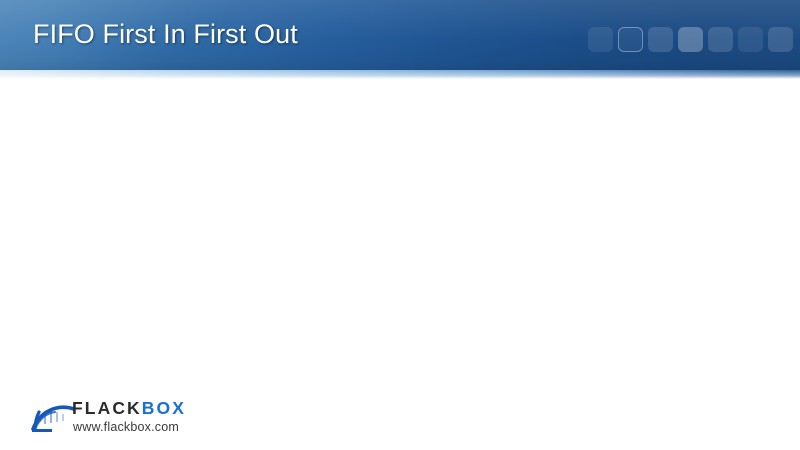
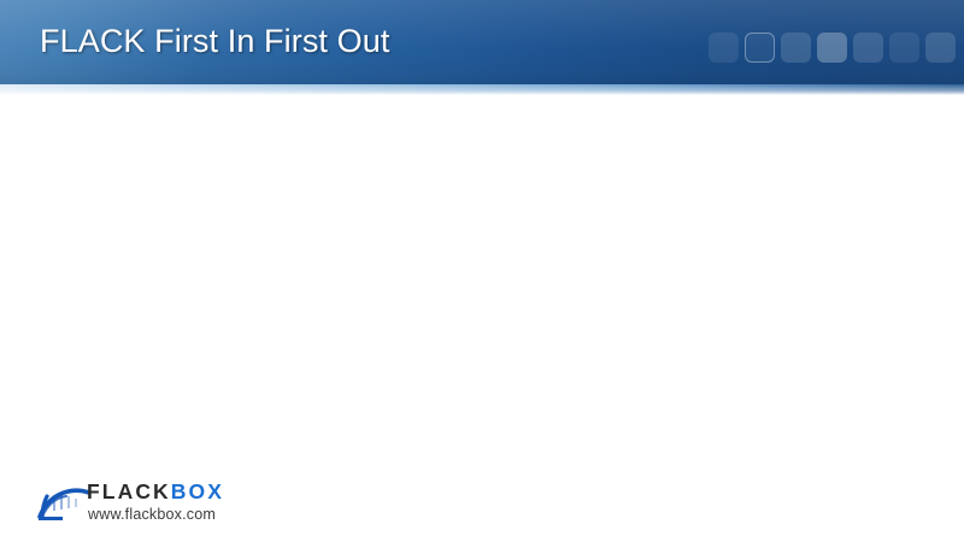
- FIFO First In First Out
+ FLACK First In First Out
  FLACKBOX
  www.flackbox.com
